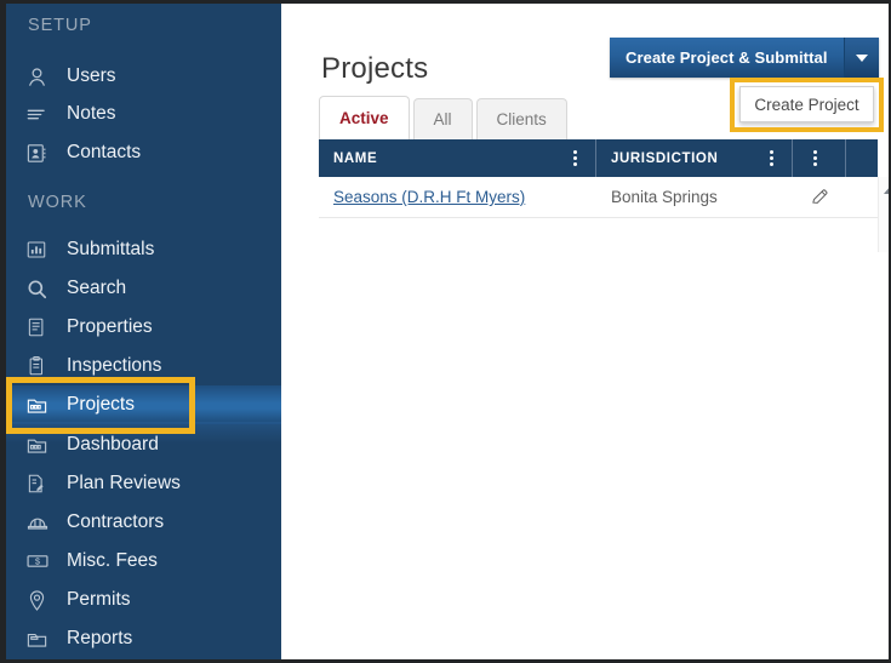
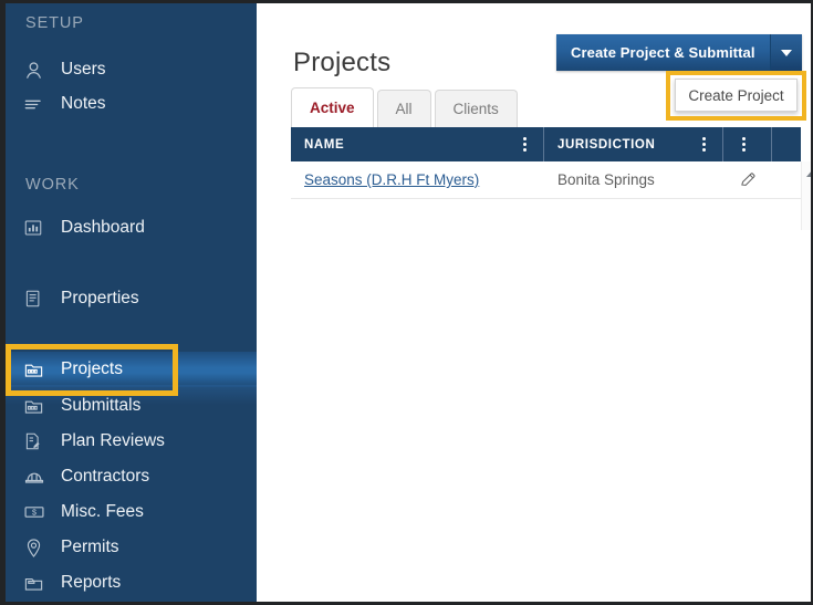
  SETUP
  Users
  Notes
- Contacts
  WORK
- Submittals
+ Dashboard
- Search
  Properties
- Inspections
  Projects
- Dashboard
+ Submittals
  Plan Reviews
  Contractors
  $
  Misc. Fees
  Permits
  Reports
  Projects
  Create Project & Submittal
  Create Project
  Active
  All
  Clients
  NAME
  JURISDICTION
  Seasons (D.R.H Ft Myers)
  Bonita Springs
